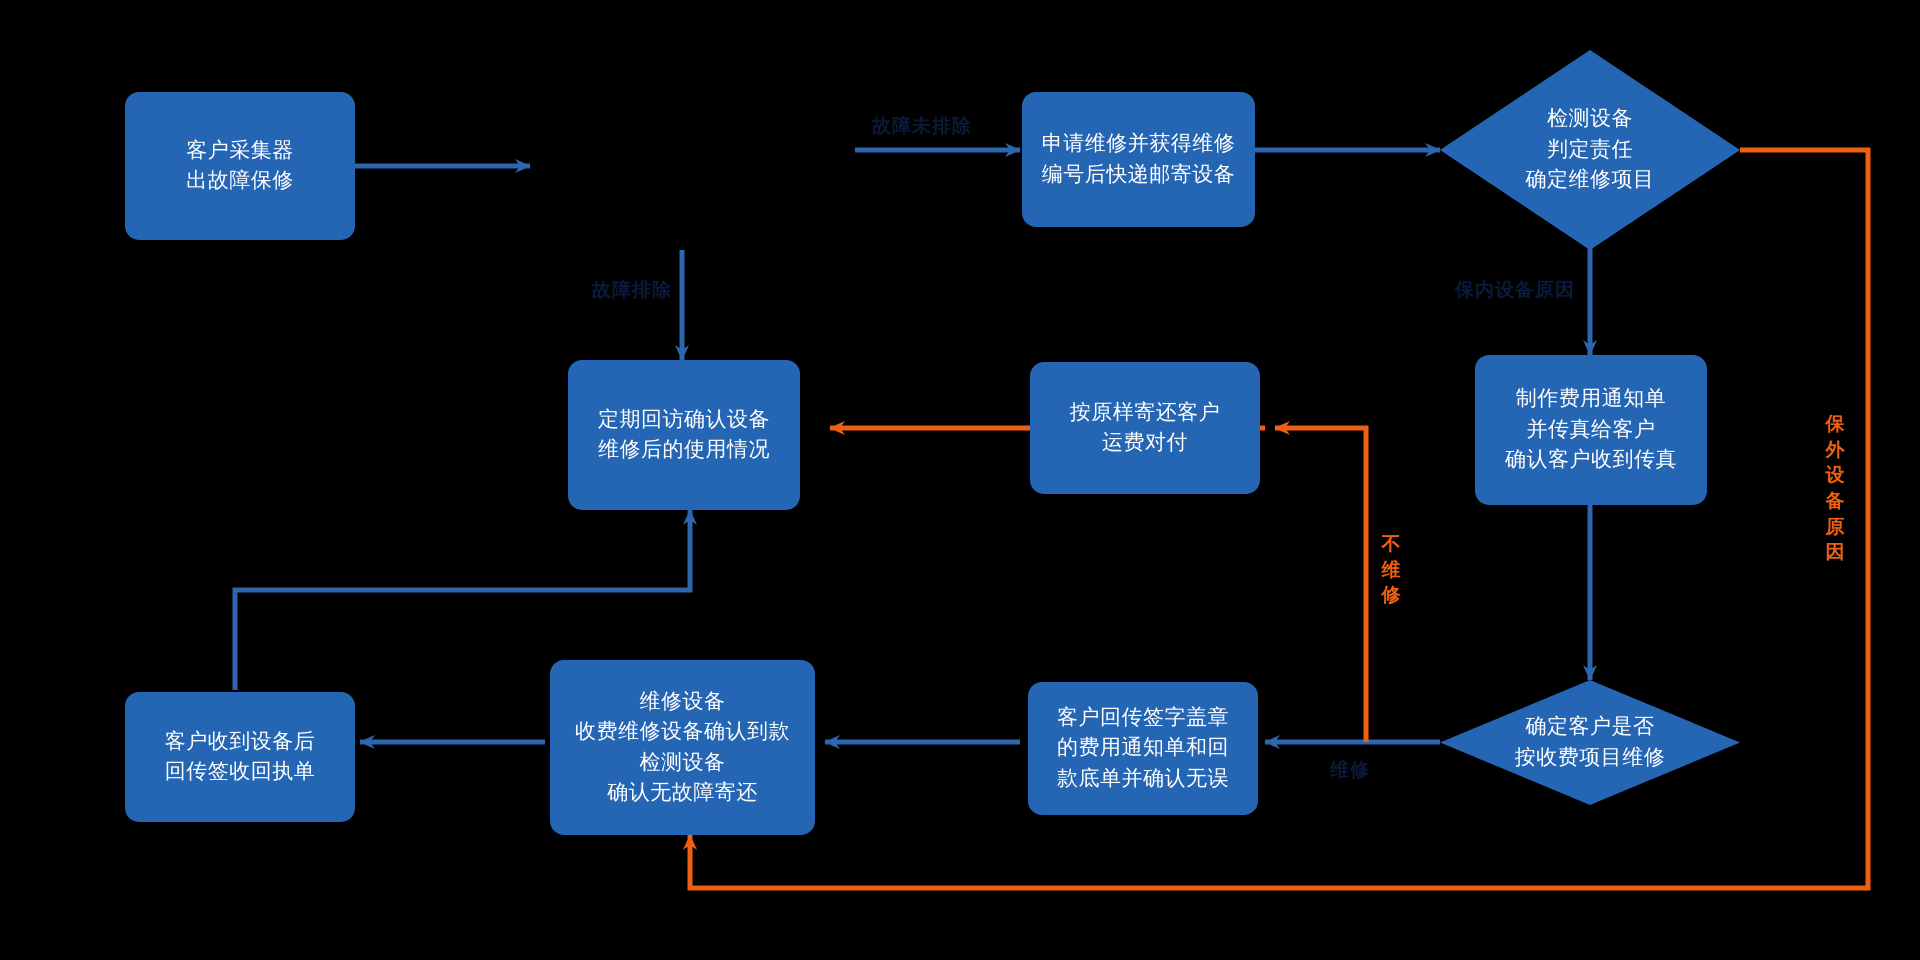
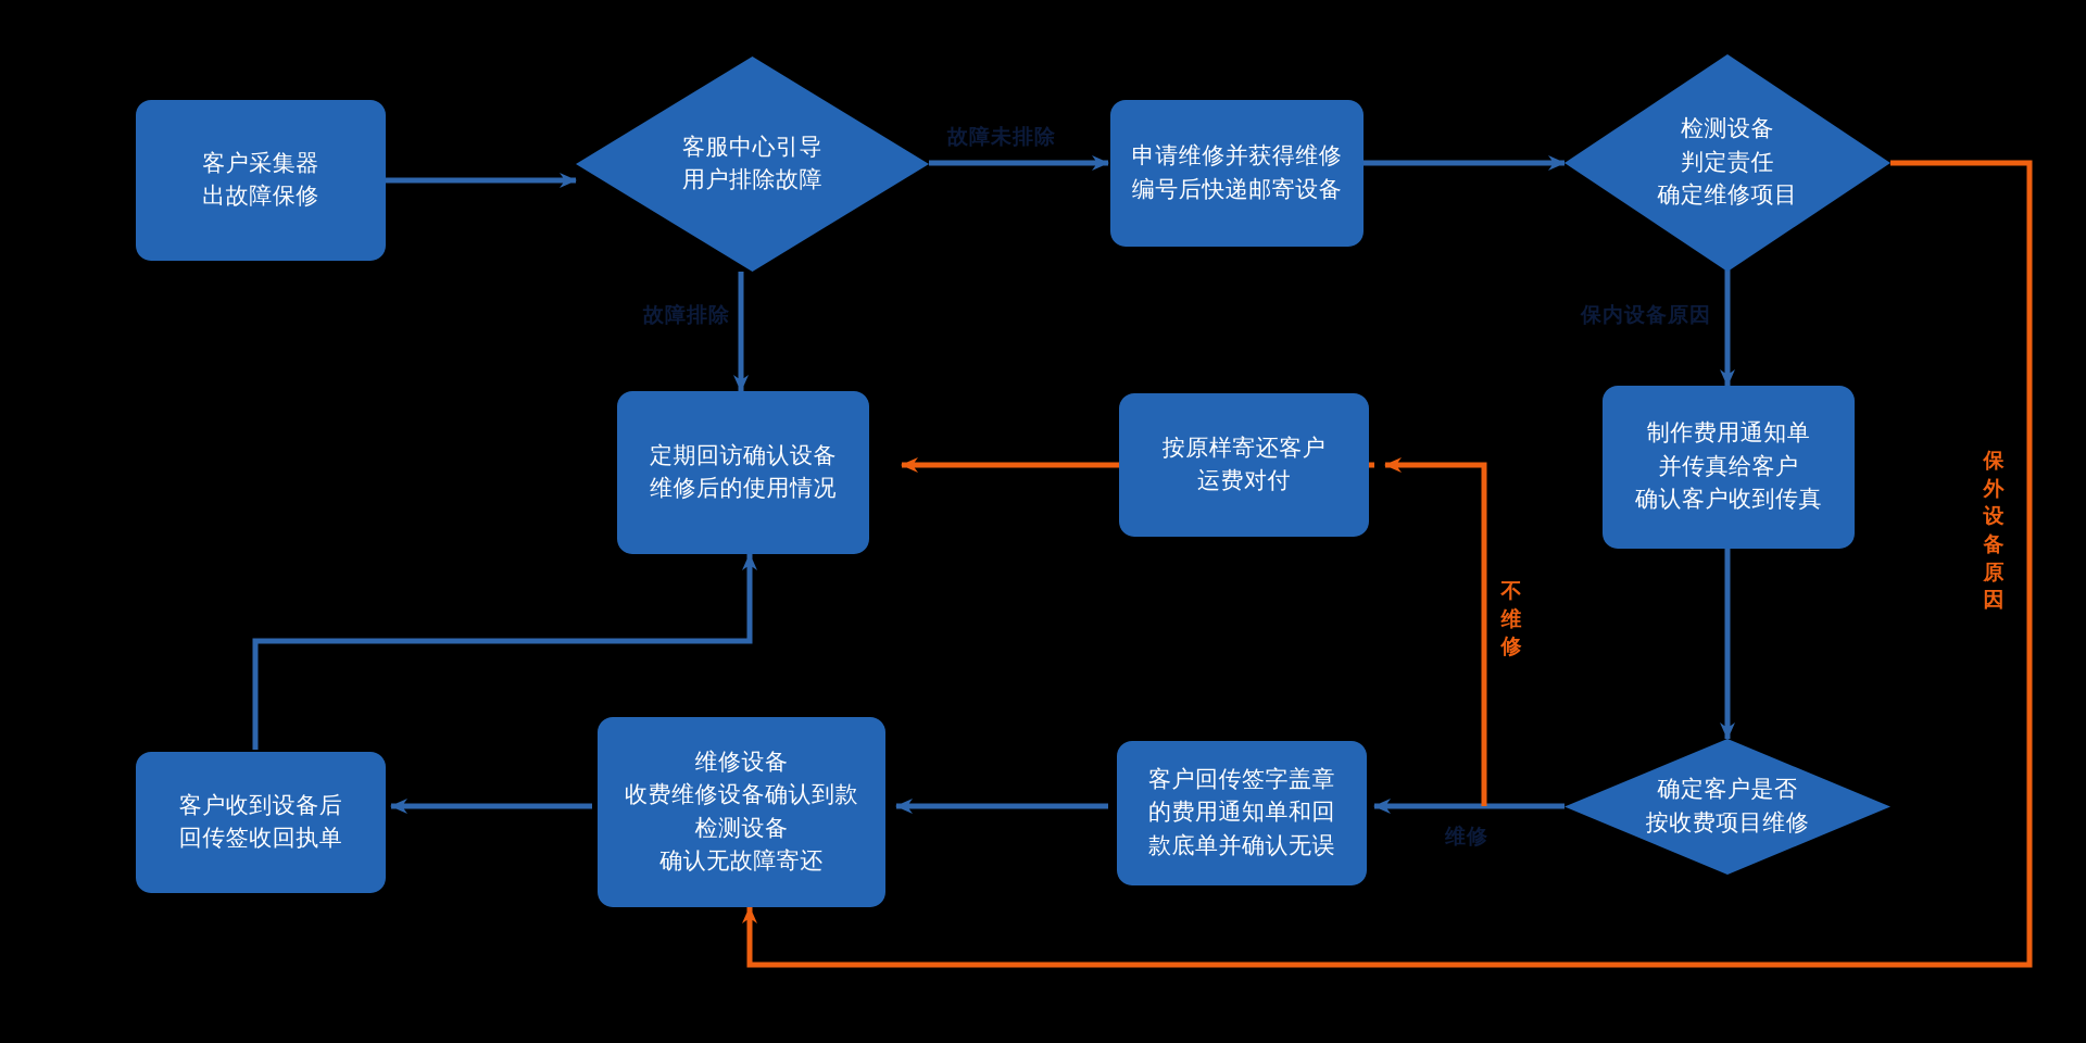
  客户采集器
  出故障保修
+ 客服中心引导
+ 用户排除故障
  申请维修并获得维修
  编号后快递邮寄设备
  检测设备
  判定责任
  确定维修项目
  制作费用通知单
  并传真给客户
  确认客户收到传真
  确定客户是否
  按收费项目维修
  客户回传签字盖章
  的费用通知单和回
  款底单并确认无误
  维修设备
  收费维修设备确认到款
  检测设备
  确认无故障寄还
  客户收到设备后
  回传签收回执单
  定期回访确认设备
  维修后的使用情况
  按原样寄还客户
  运费对付
  故障未排除
  故障排除
  保内设备原因
  维修
  不
  维
  修
  保
  外
  设
  备
  原
  因
